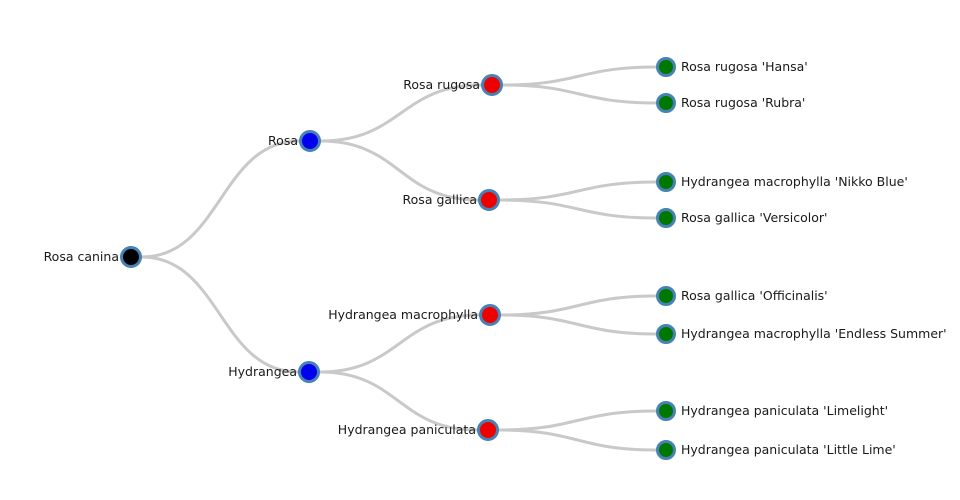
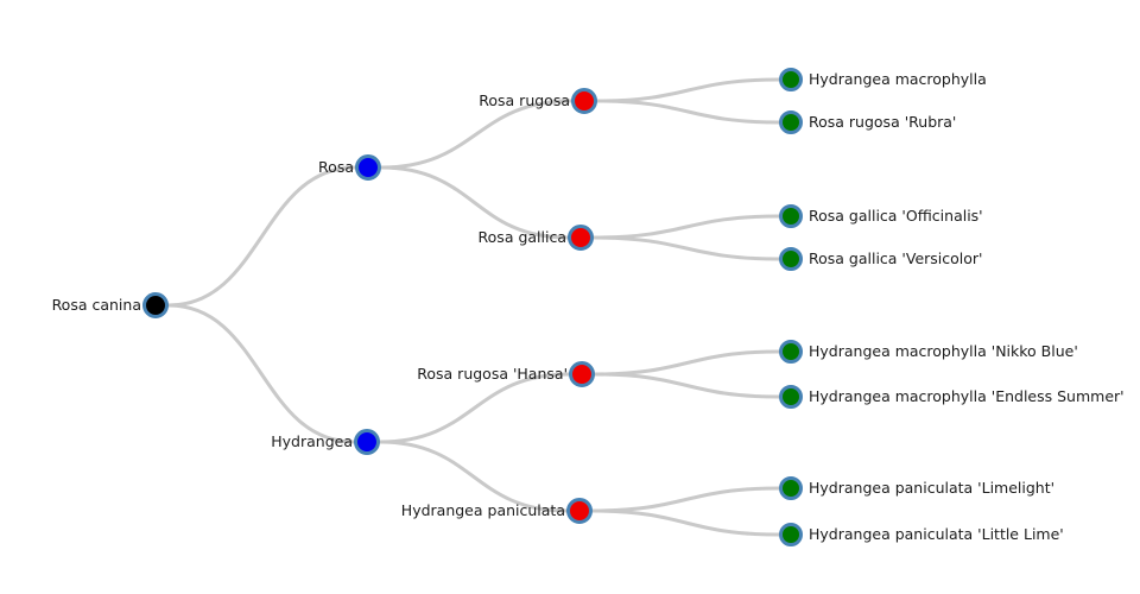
  Rosa canina
  Rosa
  Hydrangea
  Rosa rugosa
  Rosa gallica
- Hydrangea macrophylla
+ Rosa rugosa 'Hansa'
  Hydrangea paniculata
- Rosa rugosa 'Hansa'
+ Hydrangea macrophylla
  Rosa rugosa 'Rubra'
- Hydrangea macrophylla 'Nikko Blue'
+ Rosa gallica 'Officinalis'
  Rosa gallica 'Versicolor'
- Rosa gallica 'Officinalis'
+ Hydrangea macrophylla 'Nikko Blue'
  Hydrangea macrophylla 'Endless Summer'
  Hydrangea paniculata 'Limelight'
  Hydrangea paniculata 'Little Lime'
